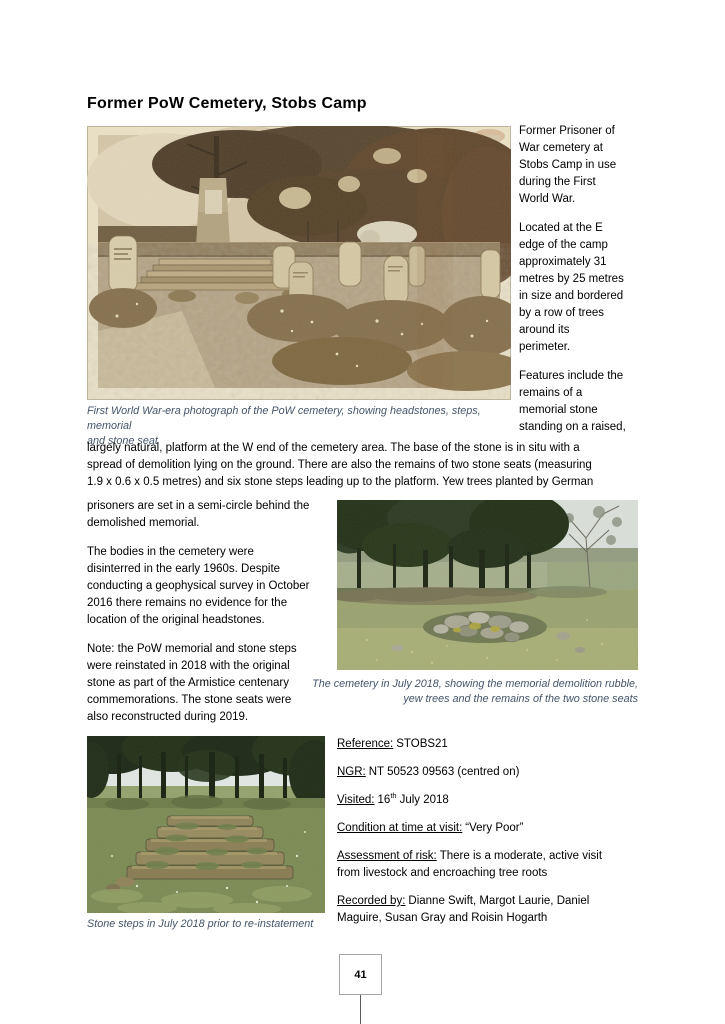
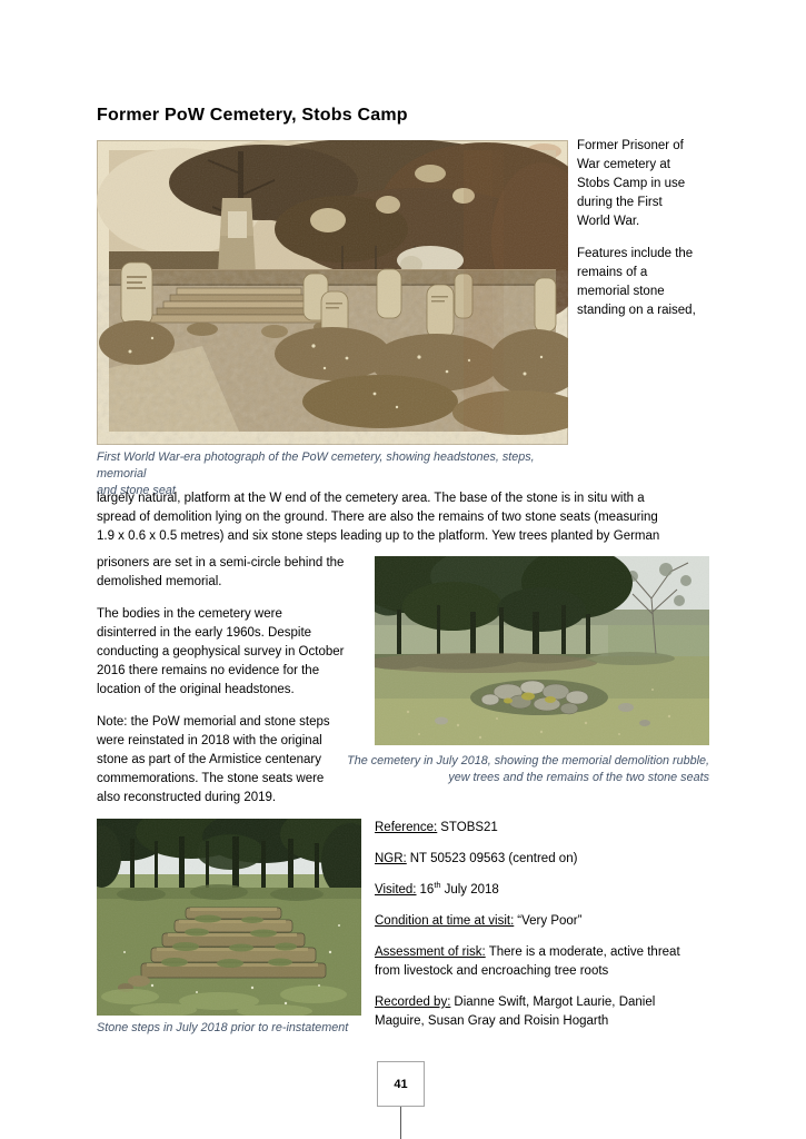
  Former PoW Cemetery, Stobs Camp
  First World War-era photograph of the PoW cemetery, showing headstones, steps, memorial
  and stone seat
  Former Prisoner of
  War cemetery at
  Stobs Camp in use
  during the First
  World War.
- Located at the E
- edge of the camp
- approximately 31
- metres by 25 metres
- in size and bordered
- by a row of trees
- around its
- perimeter.
  Features include the
  remains of a
  memorial stone
  standing on a raised,
  largely natural, platform at the W end of the cemetery area. The base of the stone is in situ with a
  spread of demolition lying on the ground. There are also the remains of two stone seats (measuring
  1.9 x 0.6 x 0.5 metres) and six stone steps leading up to the platform. Yew trees planted by German
  prisoners are set in a semi-circle behind the
  demolished memorial.
  The bodies in the cemetery were
  disinterred in the early 1960s. Despite
  conducting a geophysical survey in October
  2016 there remains no evidence for the
  location of the original headstones.
  Note: the PoW memorial and stone steps
  were reinstated in 2018 with the original
  stone as part of the Armistice centenary
  commemorations. The stone seats were
  also reconstructed during 2019.
  The cemetery in July 2018, showing the memorial demolition rubble,
  yew trees and the remains of the two stone seats
  Stone steps in July 2018 prior to re-instatement
  Reference: STOBS21
  NGR: NT 50523 09563 (centred on)
  Visited: 16th July 2018
  Condition at time at visit: “Very Poor”
- Assessment of risk: There is a moderate, active visit
+ Assessment of risk: There is a moderate, active threat
  from livestock and encroaching tree roots
  Recorded by: Dianne Swift, Margot Laurie, Daniel
  Maguire, Susan Gray and Roisin Hogarth
  41
